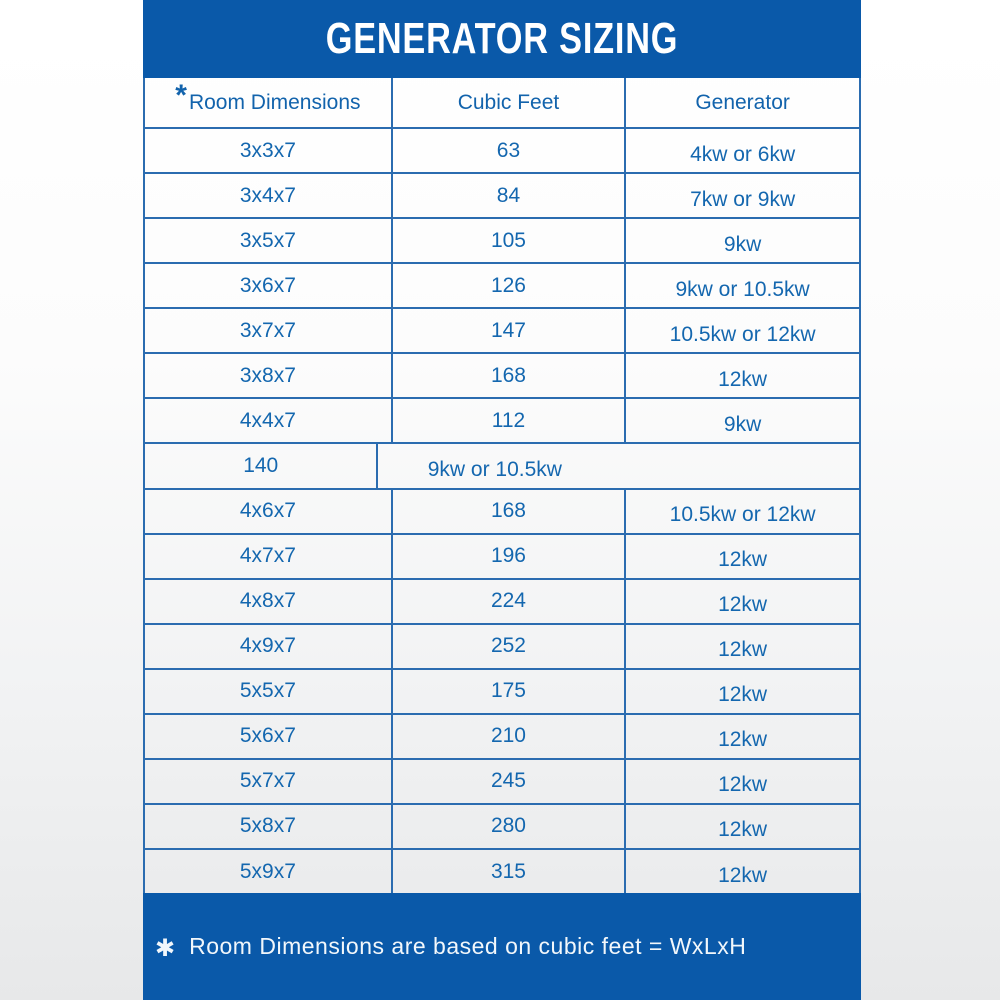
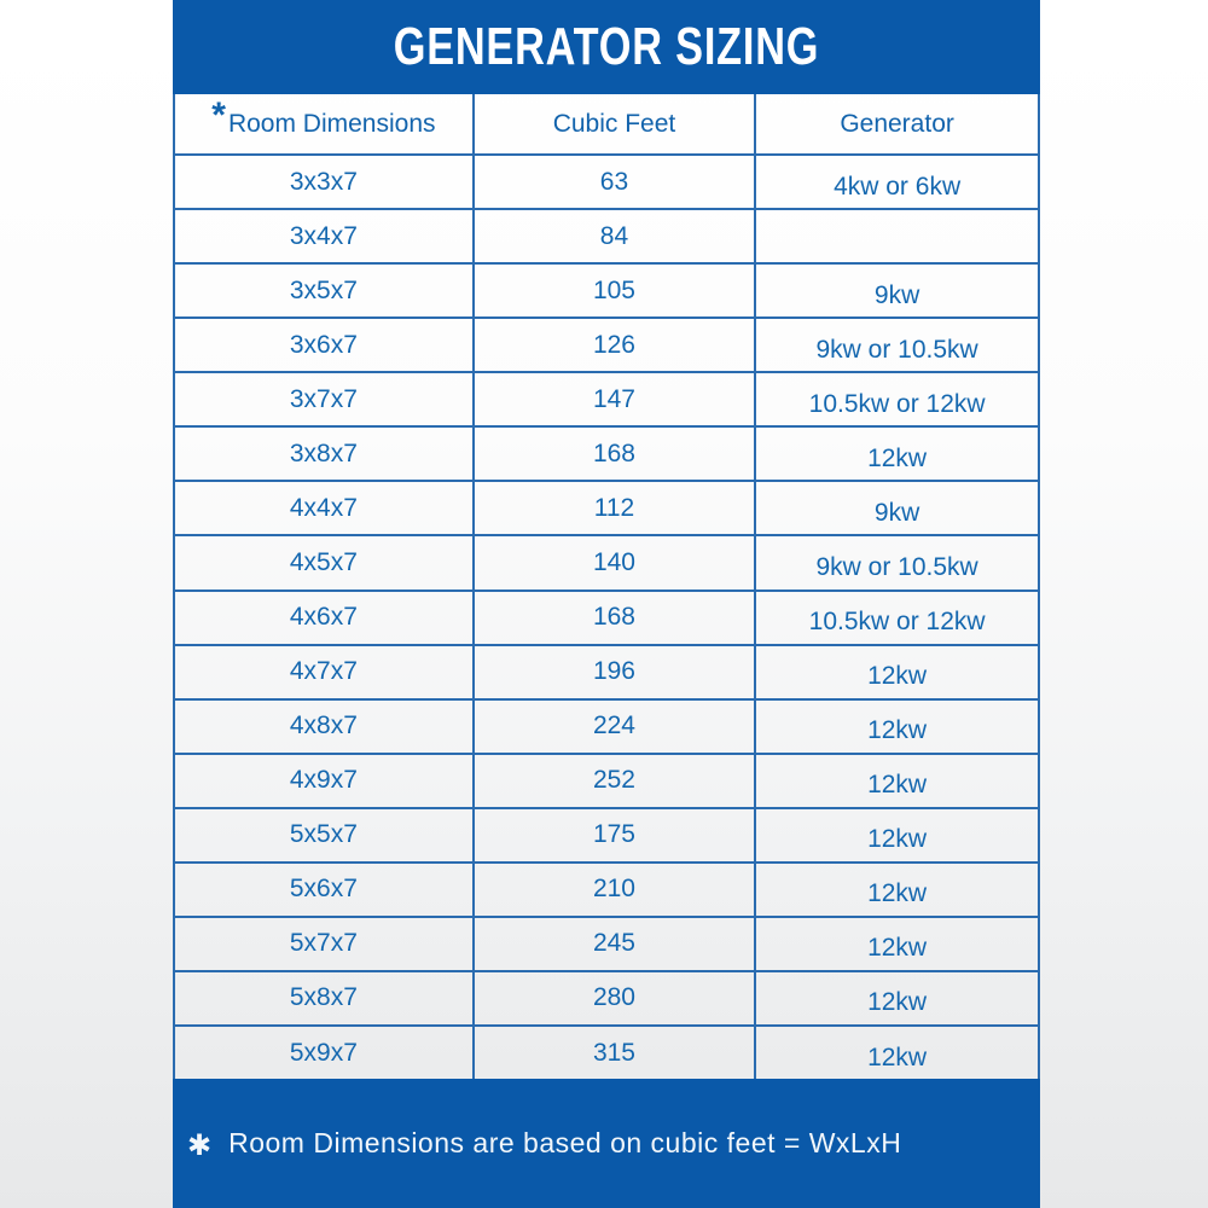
  GENERATOR SIZING
  *
  Room Dimensions
  Cubic Feet
  Generator
  3x3x7
  63
  4kw or 6kw
  3x4x7
  84
- 7kw or 9kw
  3x5x7
  105
  9kw
  3x6x7
  126
  9kw or 10.5kw
  3x7x7
  147
  10.5kw or 12kw
  3x8x7
  168
  12kw
  4x4x7
  112
  9kw
+ 4x5x7
  140
  9kw or 10.5kw
  4x6x7
  168
  10.5kw or 12kw
  4x7x7
  196
  12kw
  4x8x7
  224
  12kw
  4x9x7
  252
  12kw
  5x5x7
  175
  12kw
  5x6x7
  210
  12kw
  5x7x7
  245
  12kw
  5x8x7
  280
  12kw
  5x9x7
  315
  12kw
  ✱
  Room Dimensions are based on cubic feet = WxLxH
